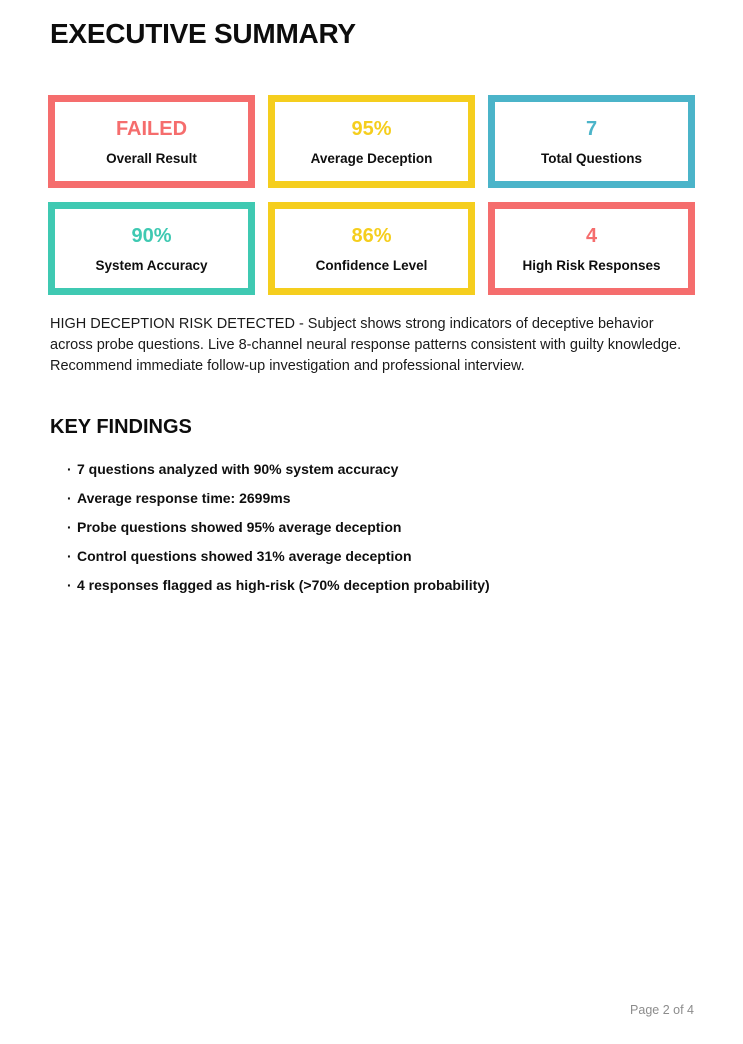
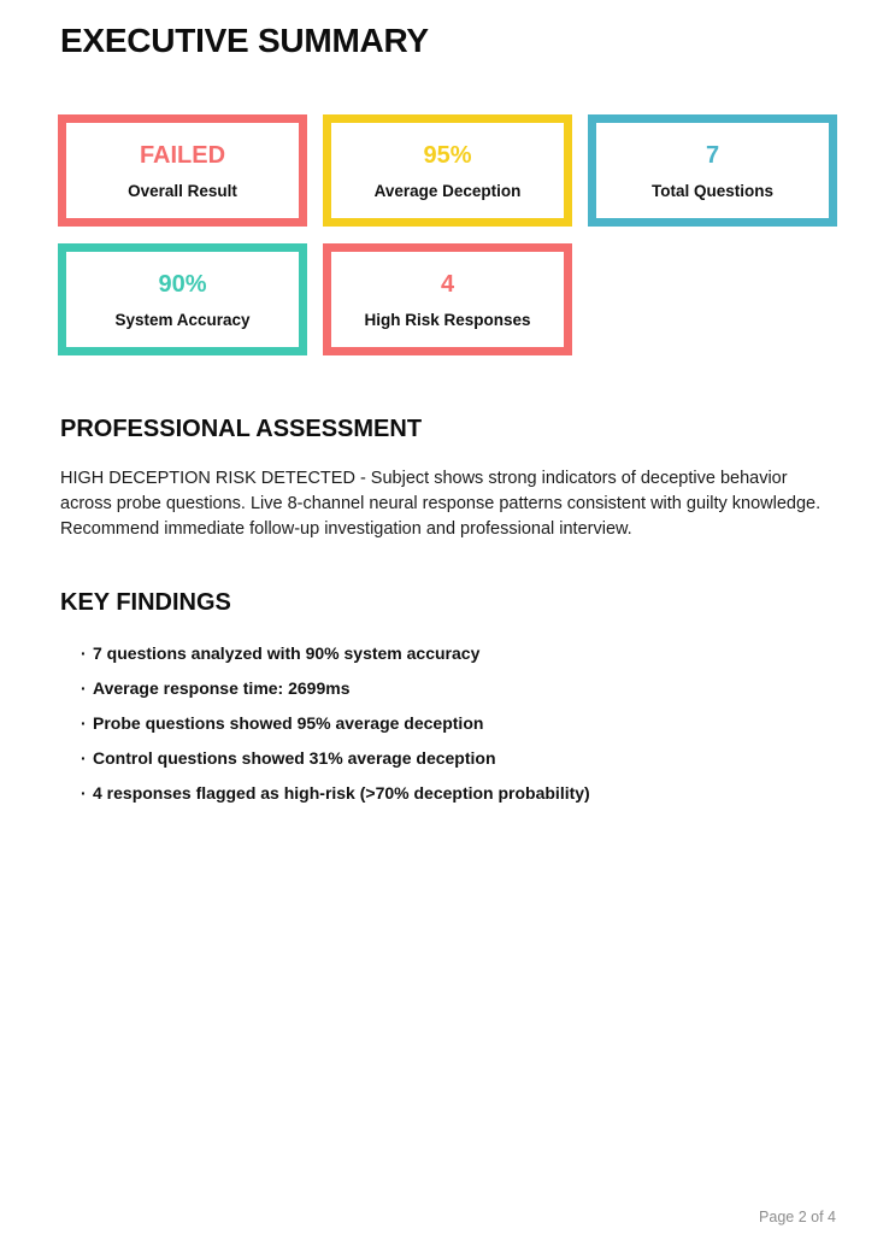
  EXECUTIVE SUMMARY
  FAILED
  Overall Result
  95%
  Average Deception
  7
  Total Questions
  90%
  System Accuracy
- 86%
- Confidence Level
  4
  High Risk Responses
+ PROFESSIONAL ASSESSMENT
  HIGH DECEPTION RISK DETECTED - Subject shows strong indicators of deceptive behavior across probe questions. Live 8-channel neural response patterns consistent with guilty knowledge. Recommend immediate follow-up investigation and professional interview.
  KEY FINDINGS
  ·
  7 questions analyzed with 90% system accuracy
  ·
  Average response time: 2699ms
  ·
  Probe questions showed 95% average deception
  ·
  Control questions showed 31% average deception
  ·
  4 responses flagged as high-risk (>70% deception probability)
  Page 2 of 4
